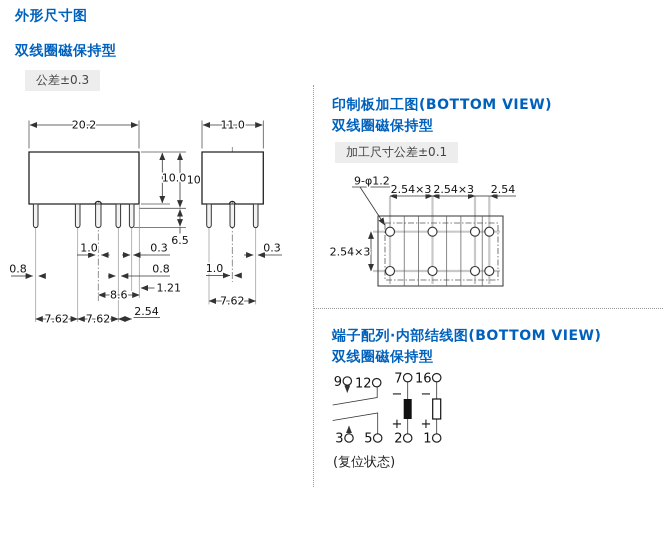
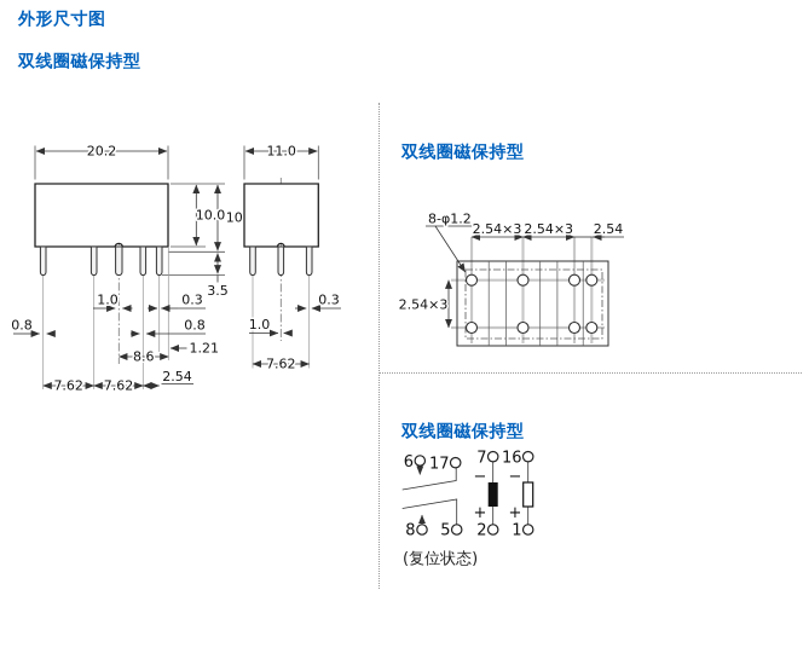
  外形尺寸图
  双线圈磁保持型
- 公差±0.3
  20.2
  10.0
- 6.5
+ 3.5
  1.0
  0.3
  0.8
  0.8
  1.21
  8.6
  7.62
  7.62
  2.54
  11.0
  0.3
  1.0
  7.62
- 印制板加工图(BOTTOM VIEW)
  双线圈磁保持型
- 加工尺寸公差±0.1
- 9-φ1.2
+ 8-φ1.2
  2.54×3
  2.54×3
  2.54
  2.54×3
- 端子配列·内部结线图(BOTTOM VIEW)
  双线圈磁保持型
- 9
+ 6
- 12
+ 17
  7
  16
- 3
+ 8
  5
  2
  1
  −
  +
  −
  +
  (复位状态)
